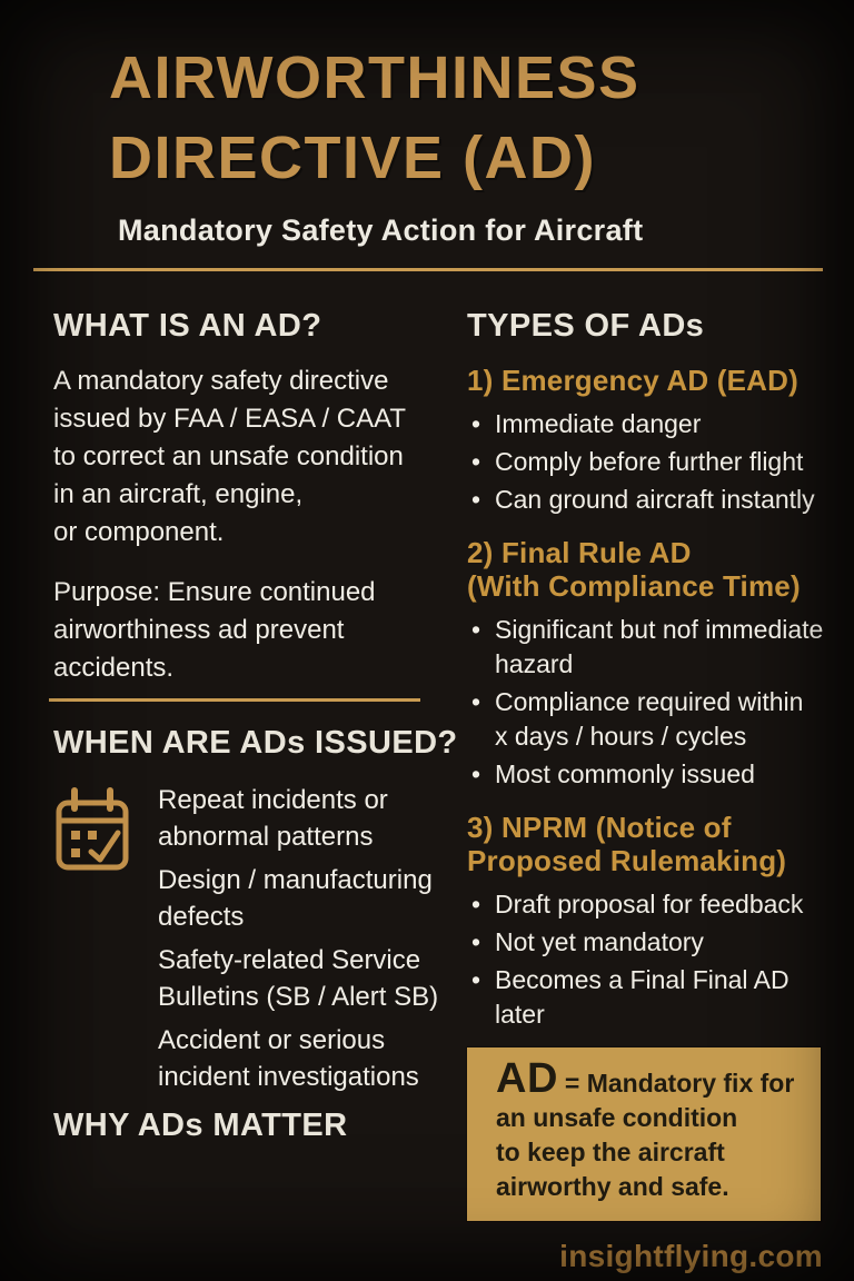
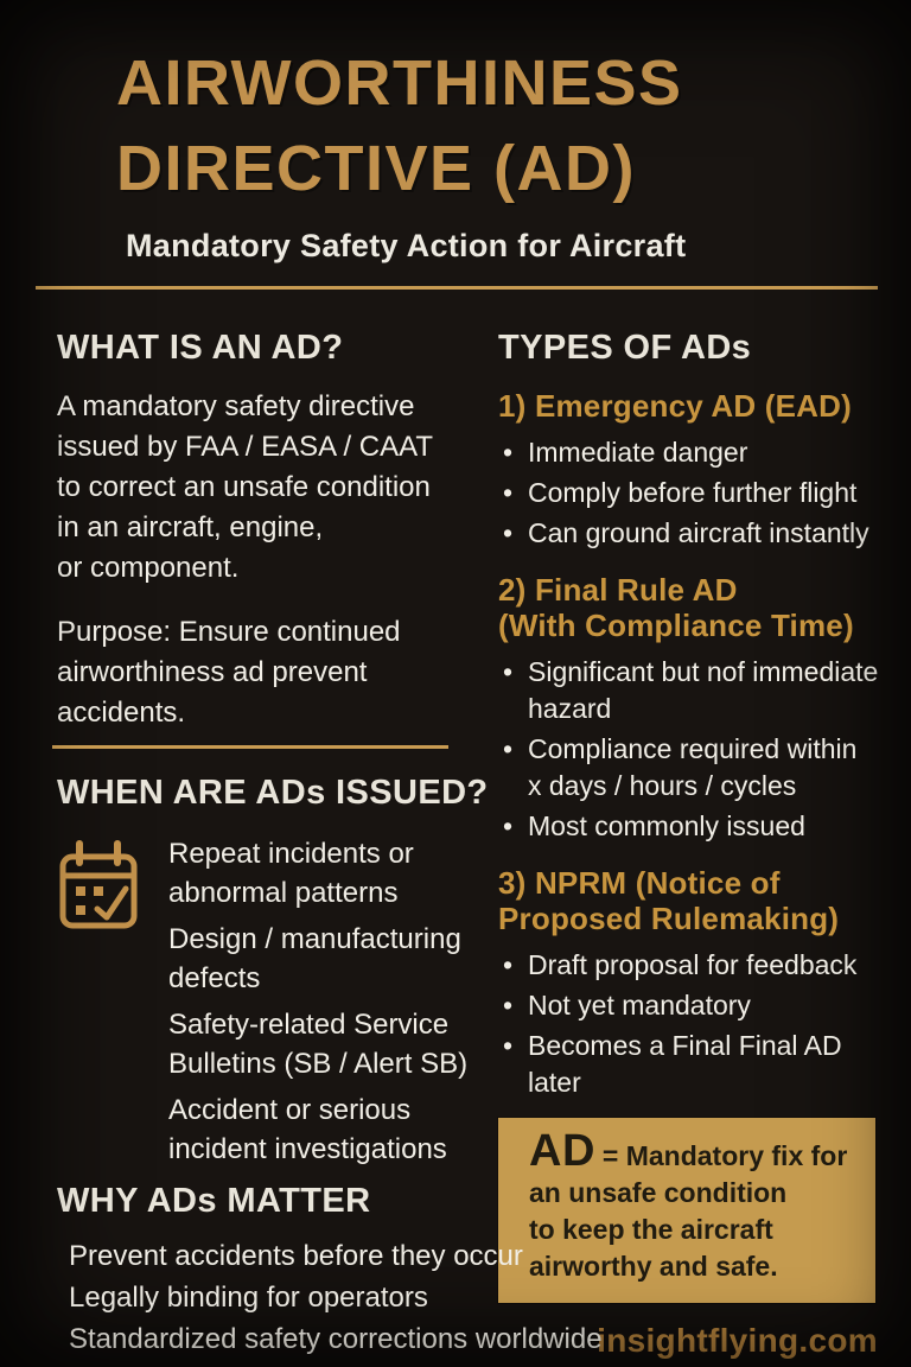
  AIRWORTHINESS
  DIRECTIVE (AD)
  Mandatory Safety Action for Aircraft
  WHAT IS AN AD?
  A mandatory safety directive
  issued by FAA / EASA / CAAT
  to correct an unsafe condition
  in an aircraft, engine,
  or component.
  Purpose: Ensure continued
  airworthiness ad prevent
  accidents.
  WHEN ARE ADs ISSUED?
  Repeat incidents or
  abnormal patterns
  Design / manufacturing
  defects
  Safety-related Service
  Bulletins (SB / Alert SB)
  Accident or serious
  incident investigations
  TYPES OF ADs
  1) Emergency AD (EAD)
  Immediate danger
  Comply before further flight
  Can ground aircraft instantly
  2) Final Rule AD
  (With Compliance Time)
  Significant but nof immediate
  hazard
  Compliance required within
  x days / hours / cycles
  Most commonly issued
  3) NPRM (Notice of
  Proposed Rulemaking)
  Draft proposal for feedback
  Not yet mandatory
  Becomes a Final Final AD later
  AD = Mandatory fix for
  an unsafe condition
  to keep the aircraft
  airworthy and safe.
  insightflying.com
  WHY ADs MATTER
+ Prevent accidents before they occur
+ Legally binding for operators
+ Standardized safety corrections worldwide
